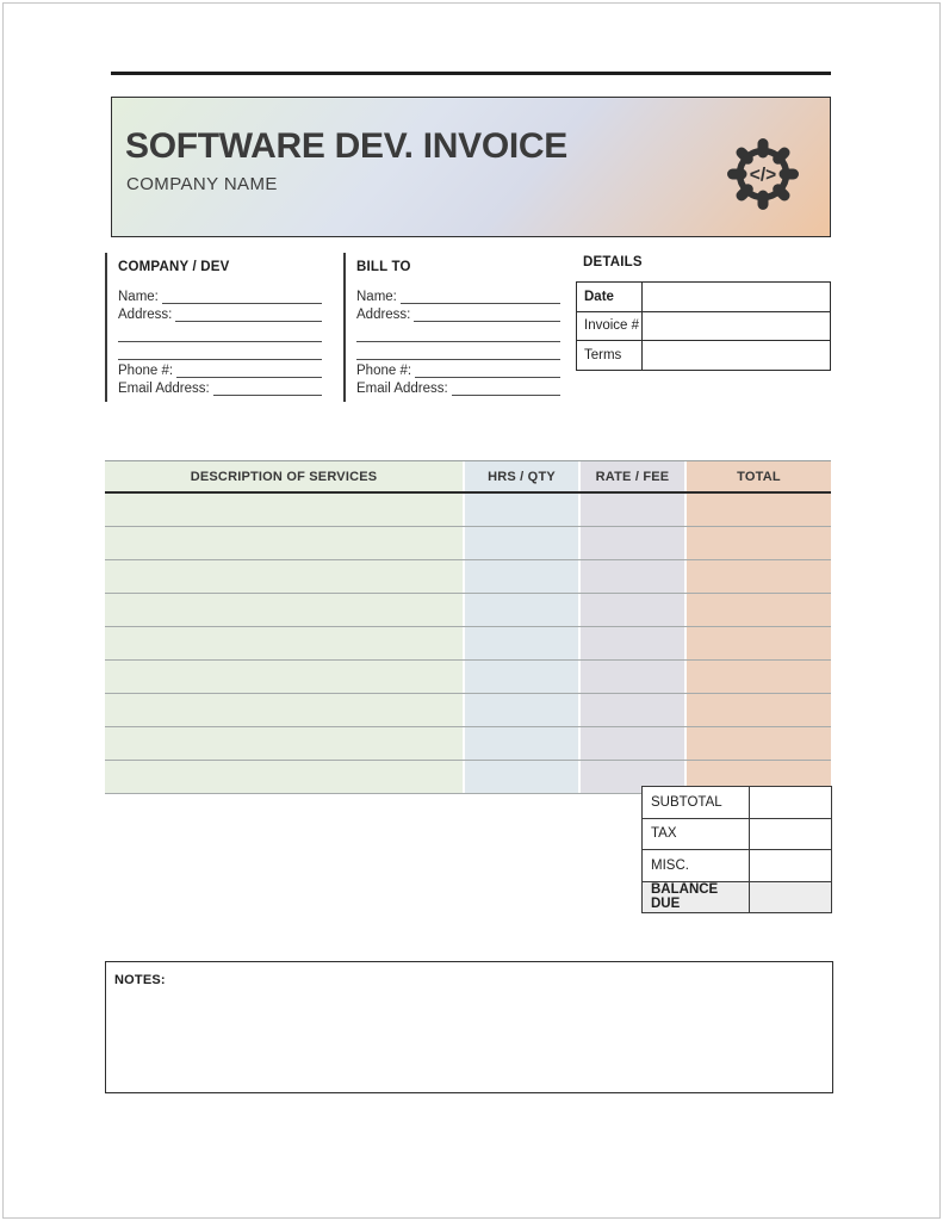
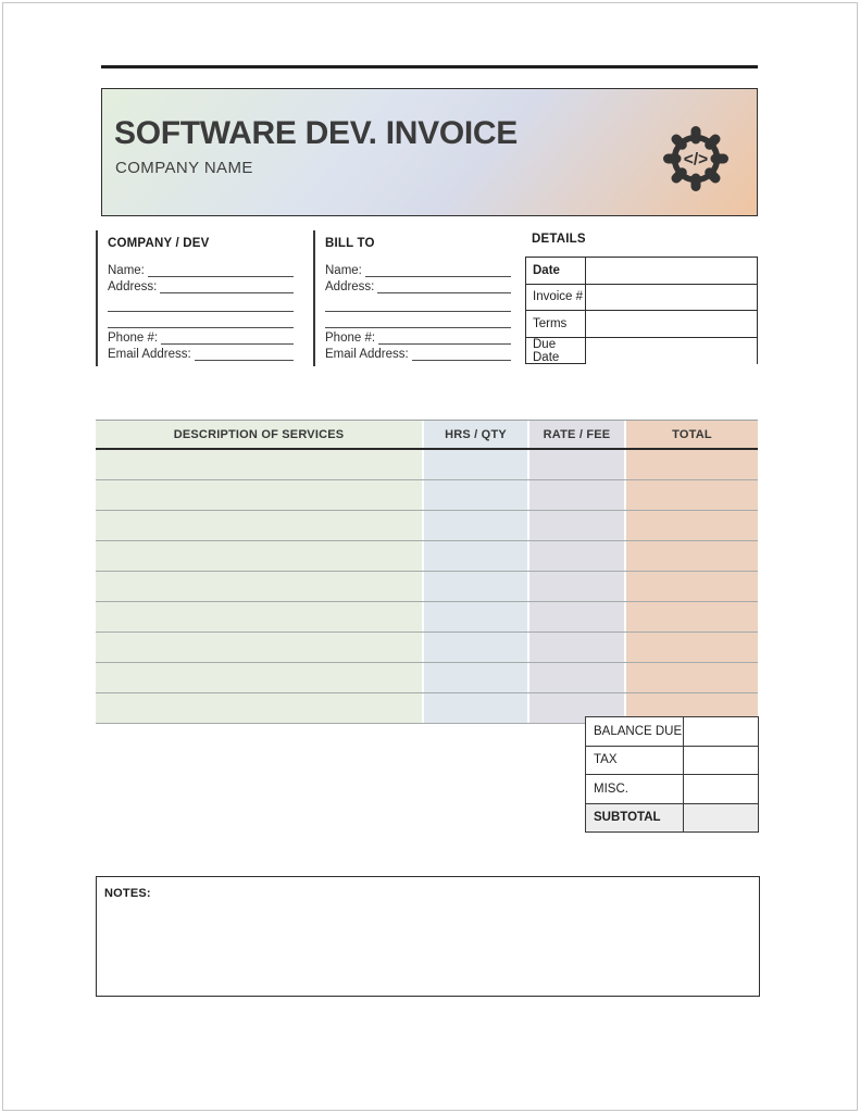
  SOFTWARE DEV. INVOICE
  COMPANY NAME
  </>
  COMPANY / DEV
  Name:
  Address:
  Phone #:
  Email Address:
  BILL TO
  Name:
  Address:
  Phone #:
  Email Address:
  DETAILS
  Date
  Invoice #
  Terms
+ Due Date
  DESCRIPTION OF SERVICES
  HRS / QTY
  RATE / FEE
  TOTAL
- SUBTOTAL
+ BALANCE DUE
  TAX
  MISC.
- BALANCE DUE
+ SUBTOTAL
  NOTES:
